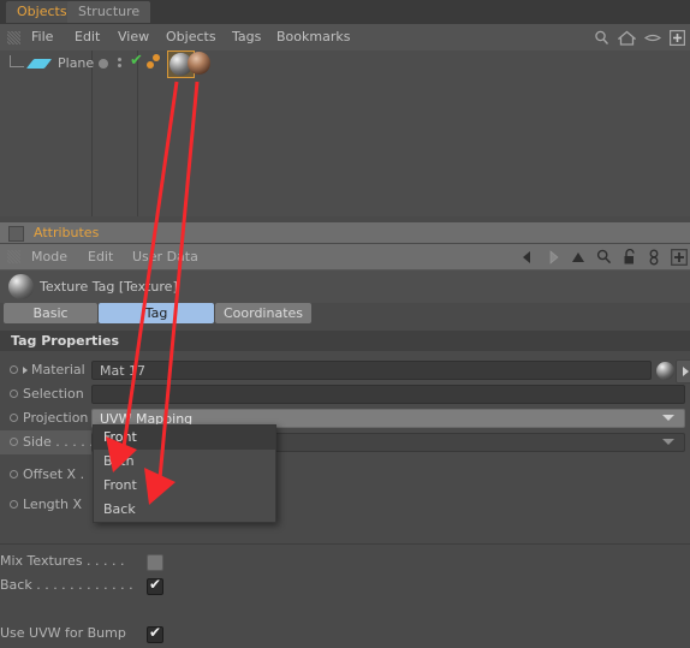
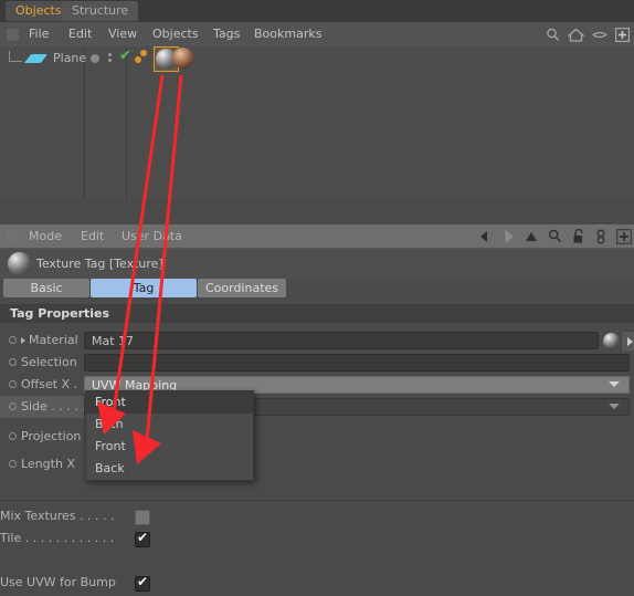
  Objects
  Structure
  File
  Edit
  View
  Objects
  Tags
  Bookmarks
  Plane
  ✔
- Attributes
  Mode
  Edit
  Usr Dta
  Texture Tag [Texure]
  Basic
  Tag
  Coordinates
  Tag Properties
  Material
  Mat 17
  Selection
- Projection
+ Offset X .
  UVW Mapping
  Side . . . .
- Offset X .
+ Projection
  Length X
  Mix Textures . . . . .
- Back . . . . . . . . . . . .
+ Tile . . . . . . . . . . . .
  Use UVW for Bump
  ront
  Front
  Back
